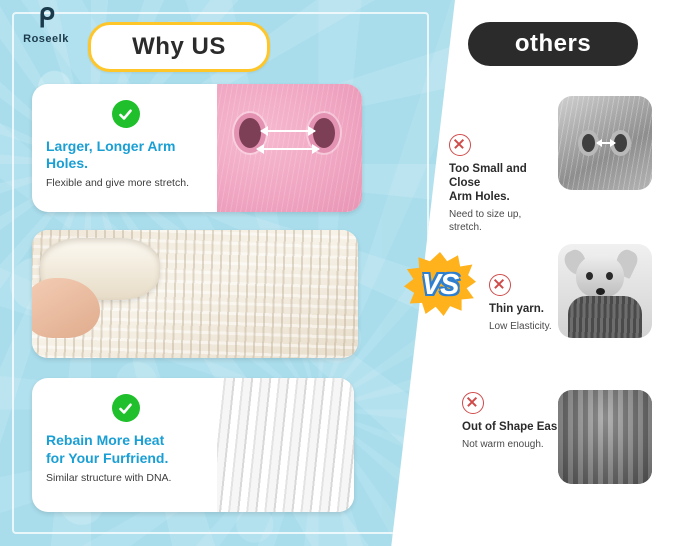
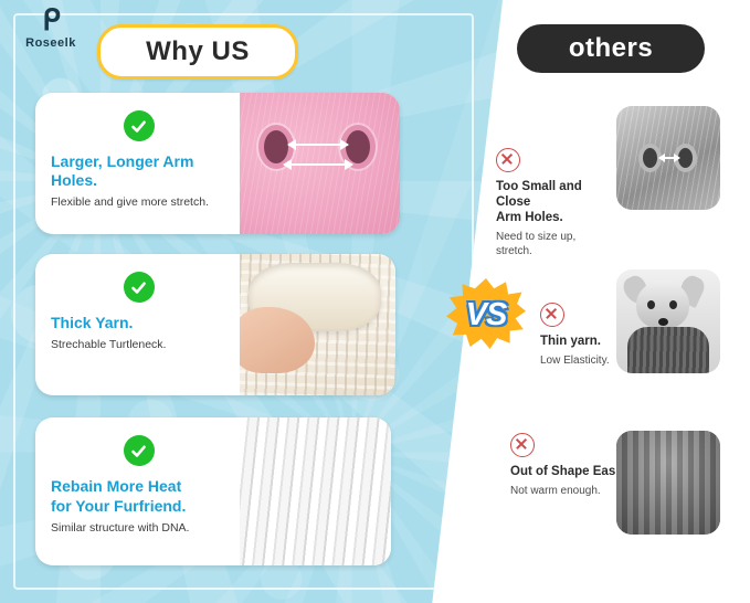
  ᑭ
  Roseelk
  Why US
  others
  Larger, Longer Arm Holes.
  Flexible and give more stretch.
+ Thick Yarn.
+ Strechable Turtleneck.
  Rebain More Heat
  for Your Furfriend.
  Similar structure with DNA.
  VS
  Too Small and Close
  Arm Holes.
  Need to size up, stretch.
  Thin yarn.
  Low Elasticity.
  Out of Shape Eas
  Not warm enough.
